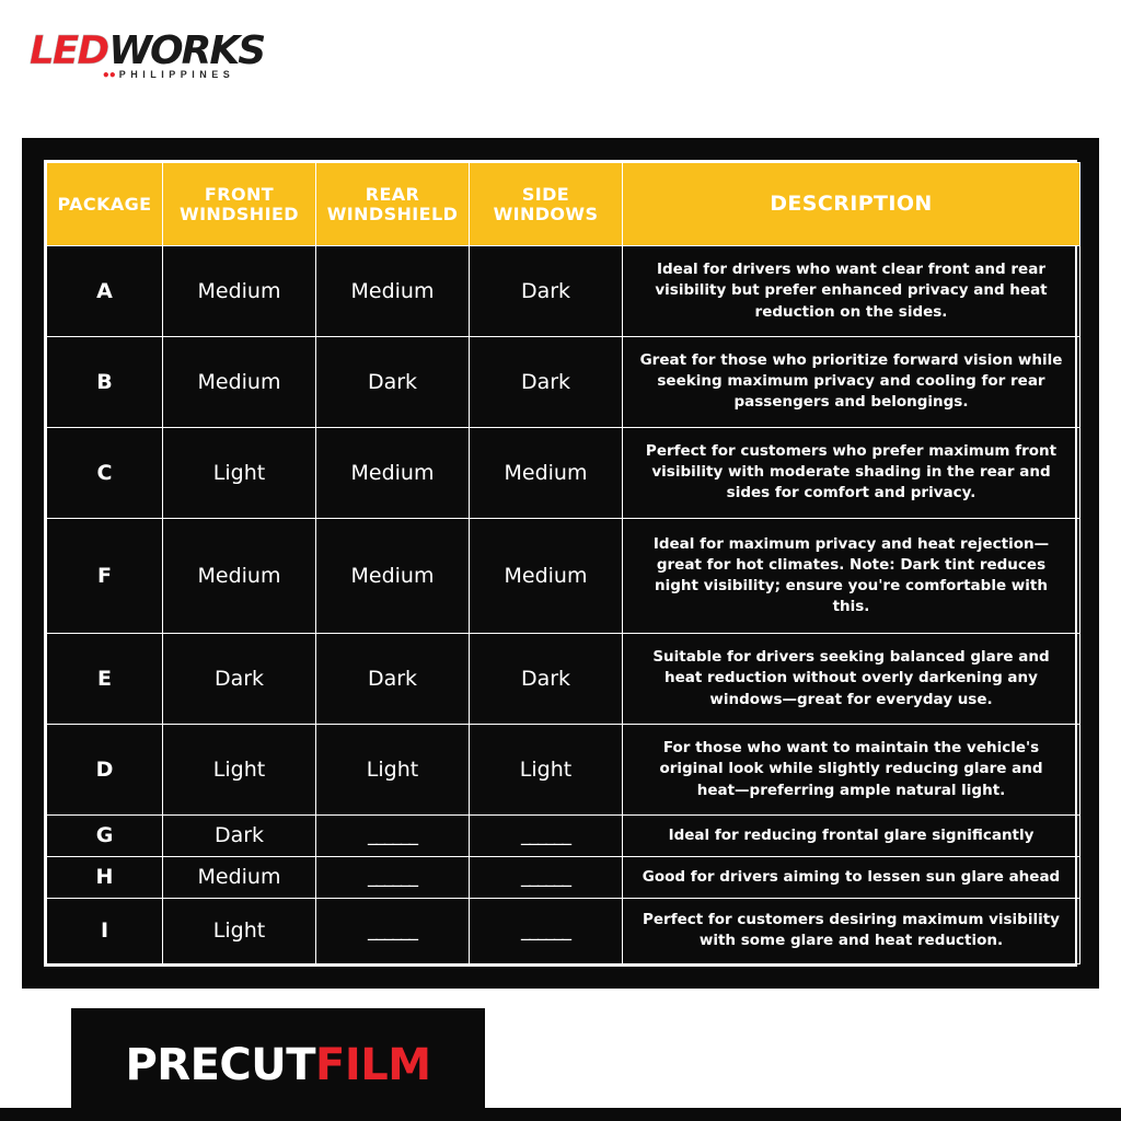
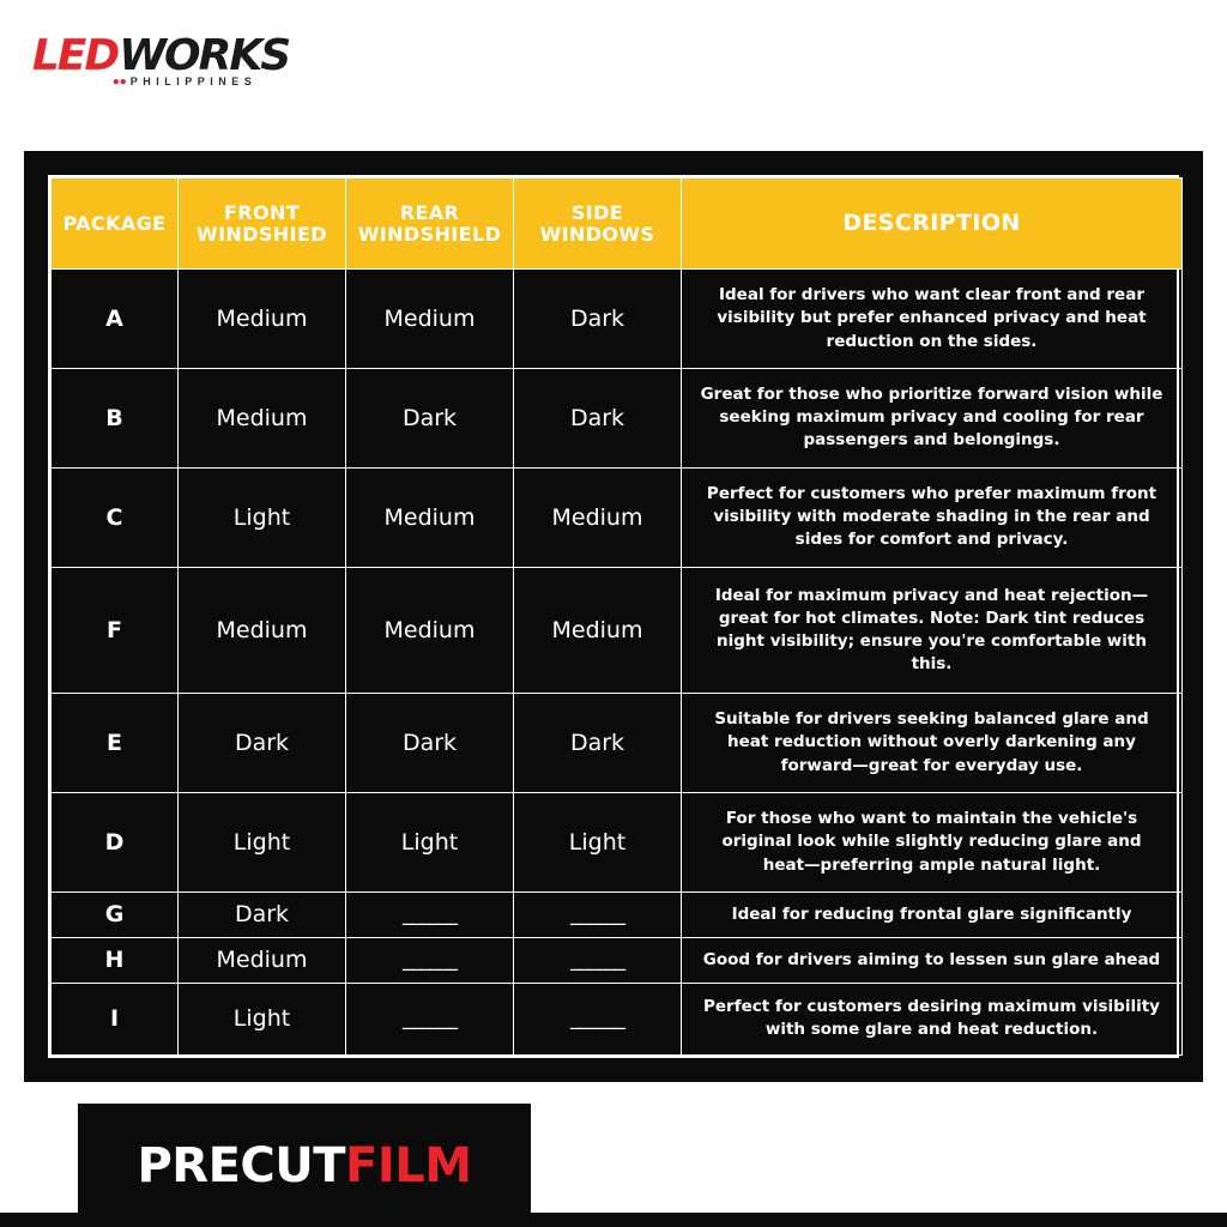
  LED
  WORKS
  ●● PHILIPPINES
  PACKAGE	FRONT WINDSHIED	REAR WINDSHIELD	SIDE WINDOWS	DESCRIPTION
  A	Medium	Medium	Dark	Ideal for drivers who want clear front and rear visibility but prefer enhanced privacy and heat reduction on the sides.
  B	Medium	Dark	Dark	Great for those who prioritize forward vision while seeking maximum privacy and cooling for rear passengers and belongings.
  C	Light	Medium	Medium	Perfect for customers who prefer maximum front visibility with moderate shading in the rear and sides for comfort and privacy.
  F	Medium	Medium	Medium	Ideal for maximum privacy and heat rejection—great for hot climates. Note: Dark tint reduces night visibility; ensure you're comfortable with this.
- E	Dark	Dark	Dark	Suitable for drivers seeking balanced glare and heat reduction without overly darkening any windows—great for everyday use.
+ E	Dark	Dark	Dark	Suitable for drivers seeking balanced glare and heat reduction without overly darkening any forward—great for everyday use.
  D	Light	Light	Light	For those who want to maintain the vehicle's original look while slightly reducing glare and heat—preferring ample natural light.
  G	Dark	______	______	Ideal for reducing frontal glare significantly
  H	Medium	______	______	Good for drivers aiming to lessen sun glare ahead
  I	Light	______	______	Perfect for customers desiring maximum visibility with some glare and heat reduction.
  PRECUTFILM
